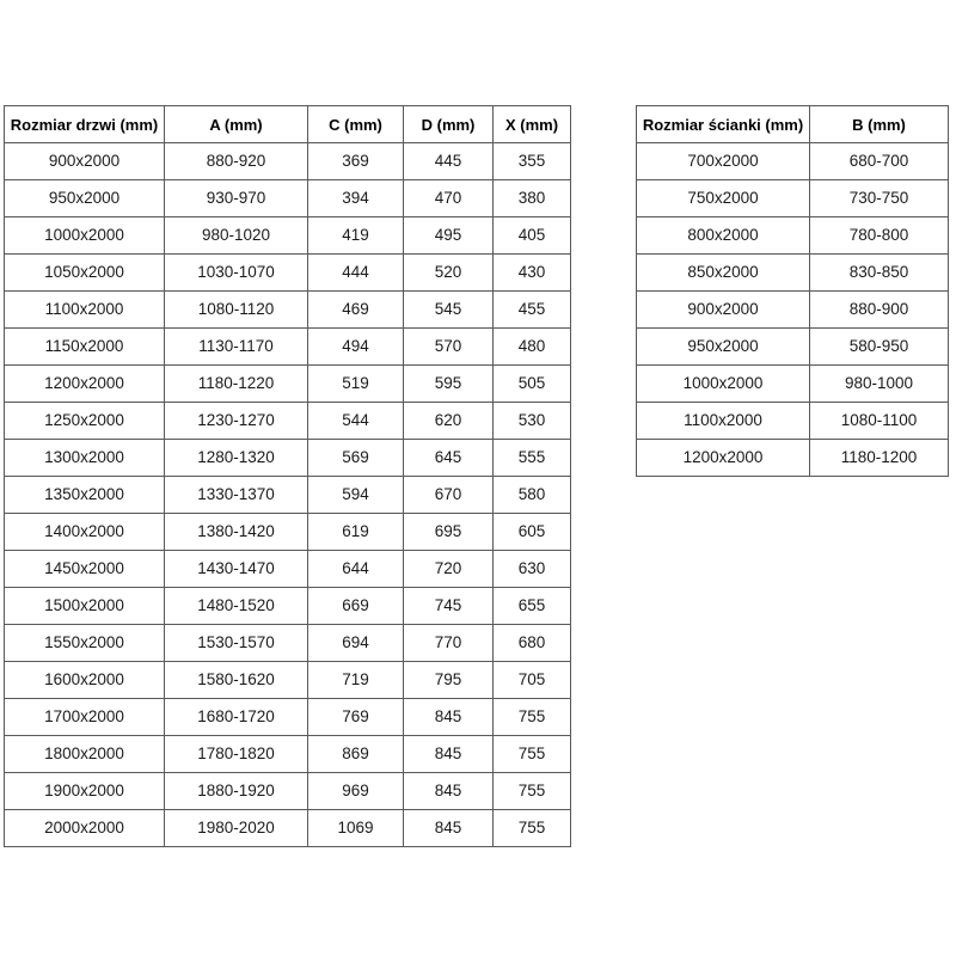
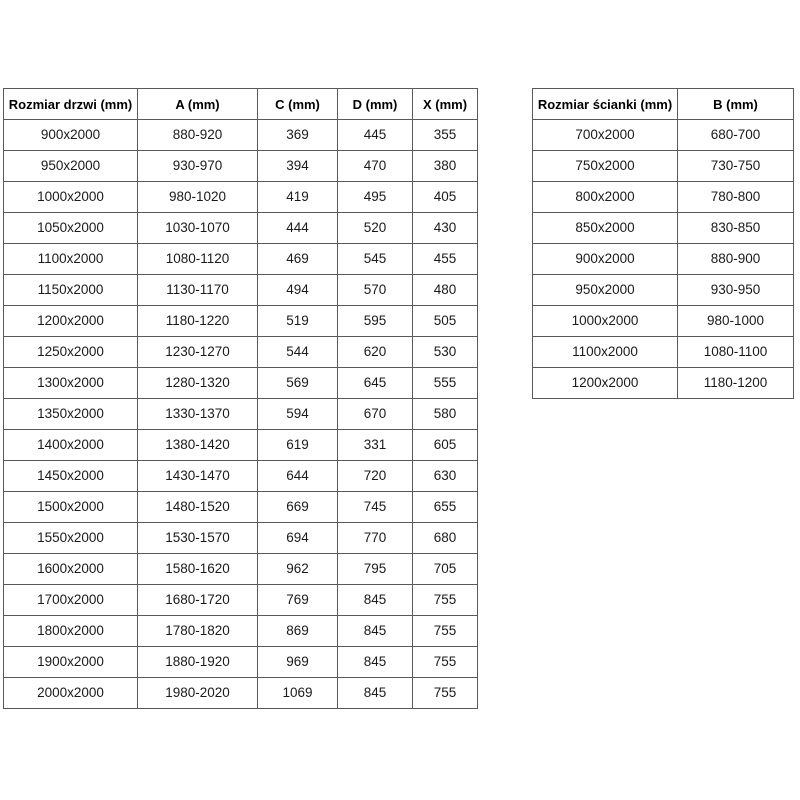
  Rozmiar drzwi (mm)	A (mm)	C (mm)	D (mm)	X (mm)
  900x2000	880-920	369	445	355
  950x2000	930-970	394	470	380
  1000x2000	980-1020	419	495	405
  1050x2000	1030-1070	444	520	430
  1100x2000	1080-1120	469	545	455
  1150x2000	1130-1170	494	570	480
  1200x2000	1180-1220	519	595	505
  1250x2000	1230-1270	544	620	530
  1300x2000	1280-1320	569	645	555
  1350x2000	1330-1370	594	670	580
- 1400x2000	1380-1420	619	695	605
+ 1400x2000	1380-1420	619	331	605
  1450x2000	1430-1470	644	720	630
  1500x2000	1480-1520	669	745	655
  1550x2000	1530-1570	694	770	680
- 1600x2000	1580-1620	719	795	705
+ 1600x2000	1580-1620	962	795	705
  1700x2000	1680-1720	769	845	755
  1800x2000	1780-1820	869	845	755
  1900x2000	1880-1920	969	845	755
  2000x2000	1980-2020	1069	845	755
  Rozmiar ścianki (mm)	B (mm)
  700x2000	680-700
  750x2000	730-750
  800x2000	780-800
  850x2000	830-850
  900x2000	880-900
- 950x2000	580-950
+ 950x2000	930-950
  1000x2000	980-1000
  1100x2000	1080-1100
  1200x2000	1180-1200
